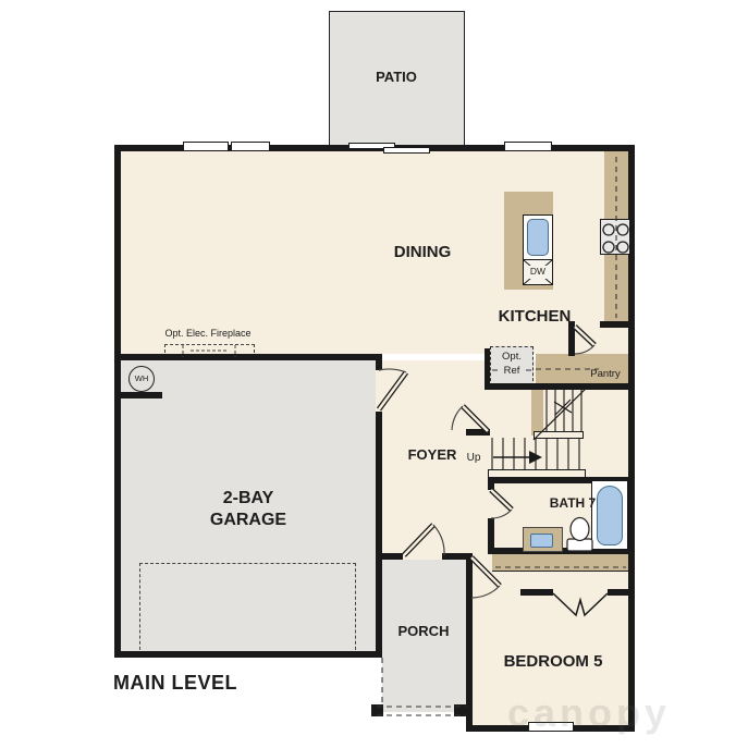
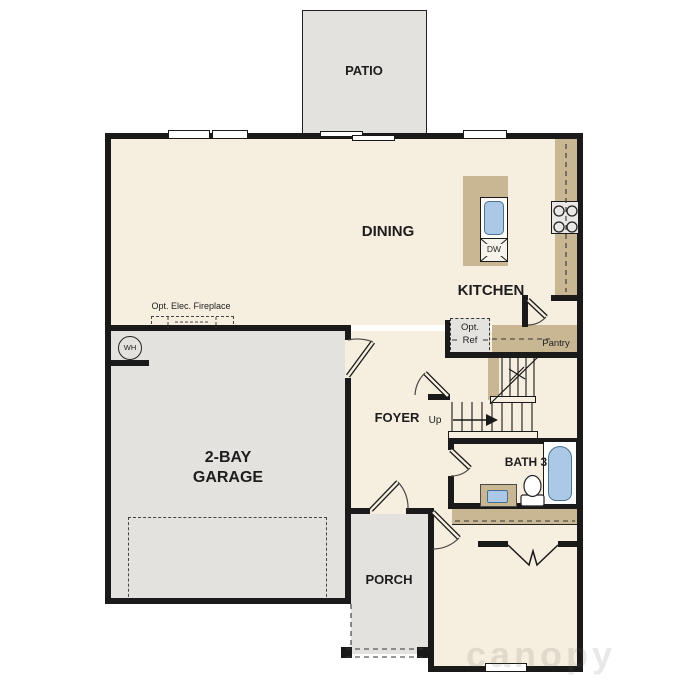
  PATIO
  DINING
  KITCHEN
  2-BAY GARAGE
  FOYER
- BATH 7
+ BATH 3
- BEDROOM 5
  PORCH
  Pantry
  Opt. Elec. Fireplace
  WH
  Opt.
  Ref
  DW
  Up
- MAIN LEVEL
  canopy
